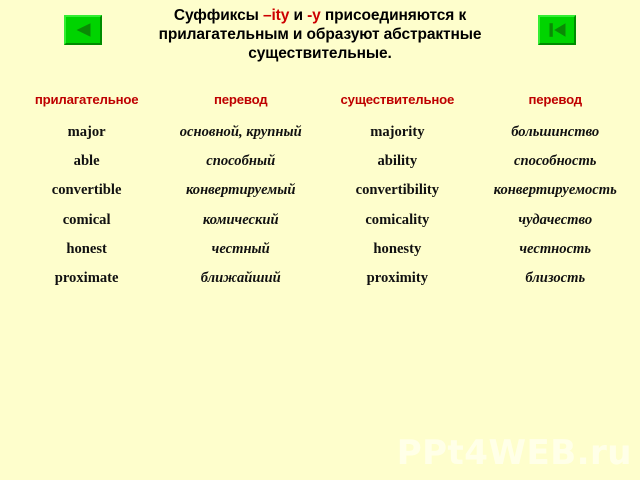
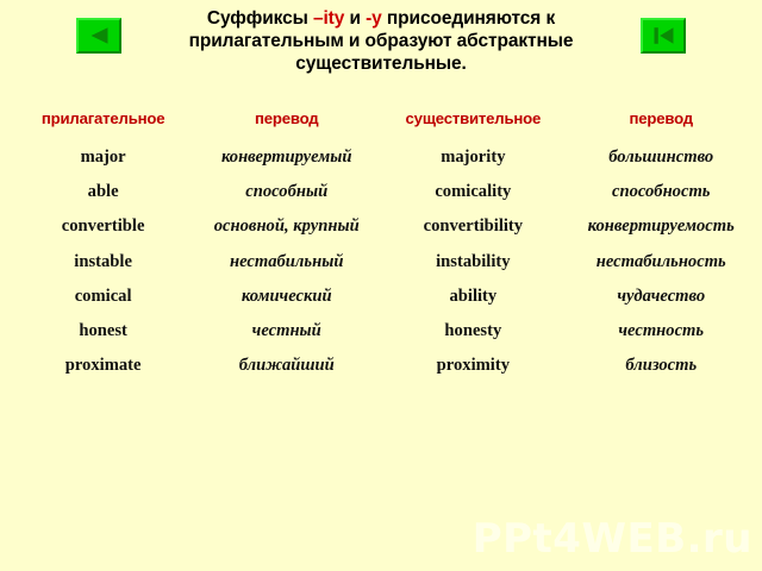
  Суффиксы –ity и -y присоединяются к
  прилагательным и образуют абстрактные
  существительные.
  прилагательное	перевод	существительное	перевод
- major	основной, крупный	majority	большинство
+ major	конвертируемый	majority	большинство
- able	способный	ability	способность
+ able	способный	comicality	способность
- convertible	конвертируемый	convertibility	конвертируемость
+ convertible	основной, крупный	convertibility	конвертируемость
+ instable	нестабильный	instability	нестабильность
- comical	комический	comicality	чудачество
+ comical	комический	ability	чудачество
  honest	честный	honesty	честность
  proximate	ближайший	proximity	близость
  PPt4WEB.ru
